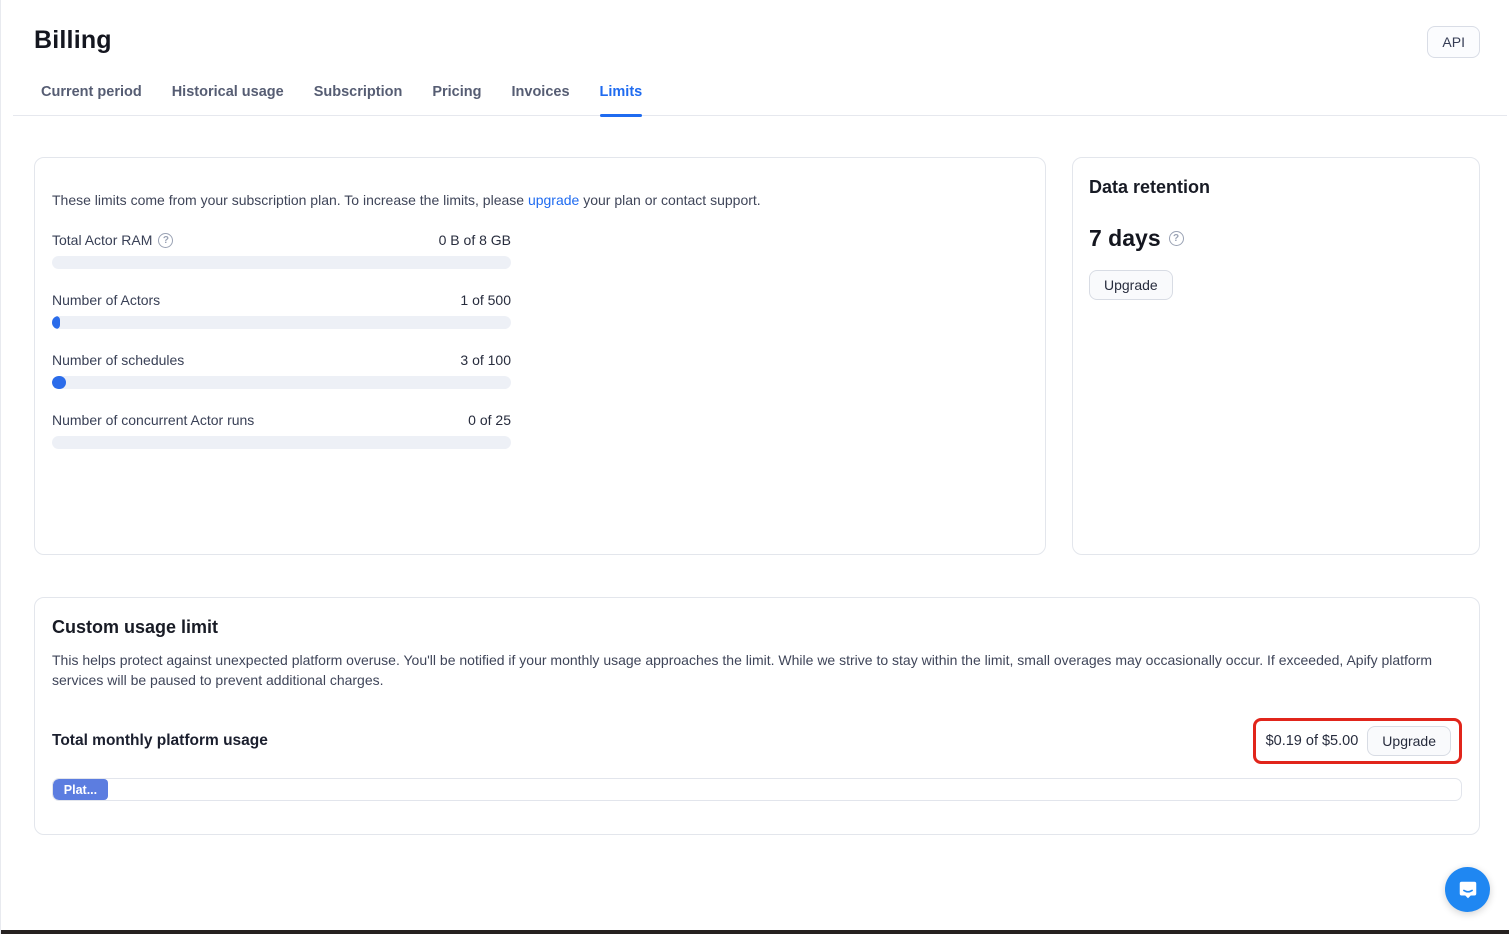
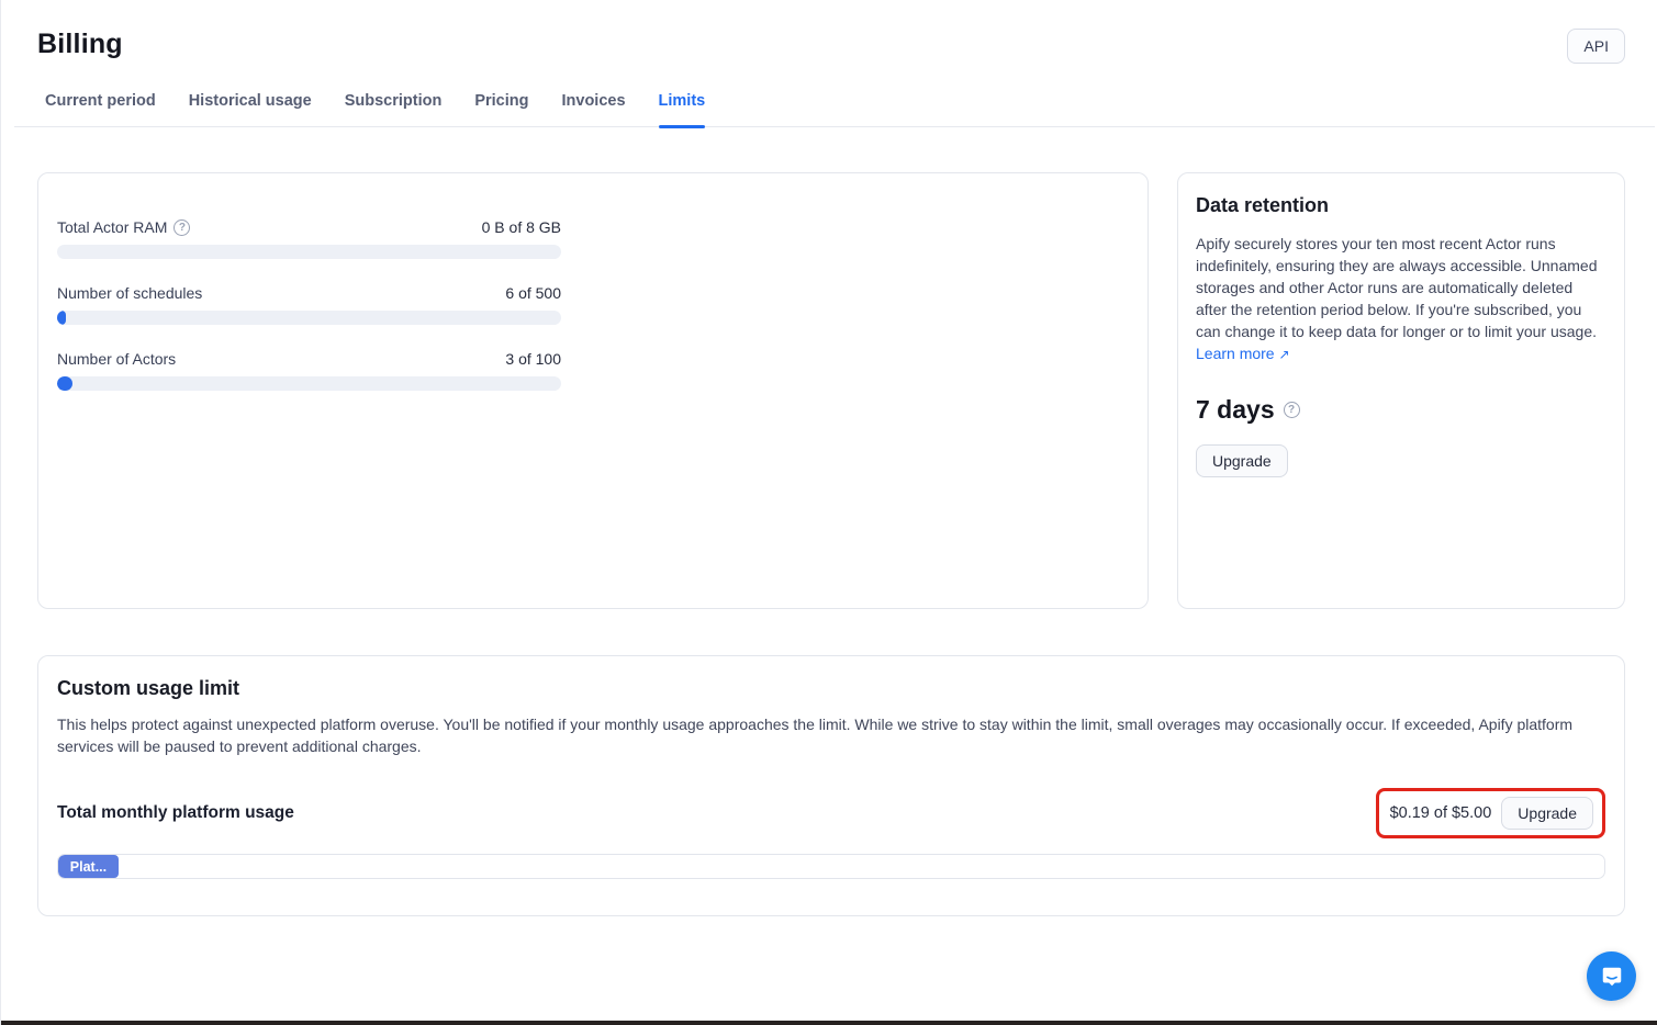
  Billing
  API
  Current period
  Historical usage
  Subscription
  Pricing
  Invoices
  Limits
- These limits come from your subscription plan. To increase the limits, please upgrade your plan or contact support.
  Total Actor RAM
  ?
  0 B of 8 GB
- Number of Actors
+ Number of schedules
- 1 of 500
+ 6 of 500
- Number of schedules
+ Number of Actors
  3 of 100
- Number of concurrent Actor runs
- 0 of 25
  Data retention
+ Apify securely stores your ten most recent Actor runs indefinitely, ensuring they are always accessible. Unnamed storages and other Actor runs are automatically deleted after the retention period below. If you're subscribed, you can change it to keep data for longer or to limit your usage.
+ Learn more ↗
  7 days
  ?
  Upgrade
  Custom usage limit
  This helps protect against unexpected platform overuse. You'll be notified if your monthly usage approaches the limit. While we strive to stay within the limit, small overages may occasionally occur. If exceeded, Apify platform services will be paused to prevent additional charges.
  Total monthly platform usage
  $0.19 of $5.00
  Upgrade
  Plat...
